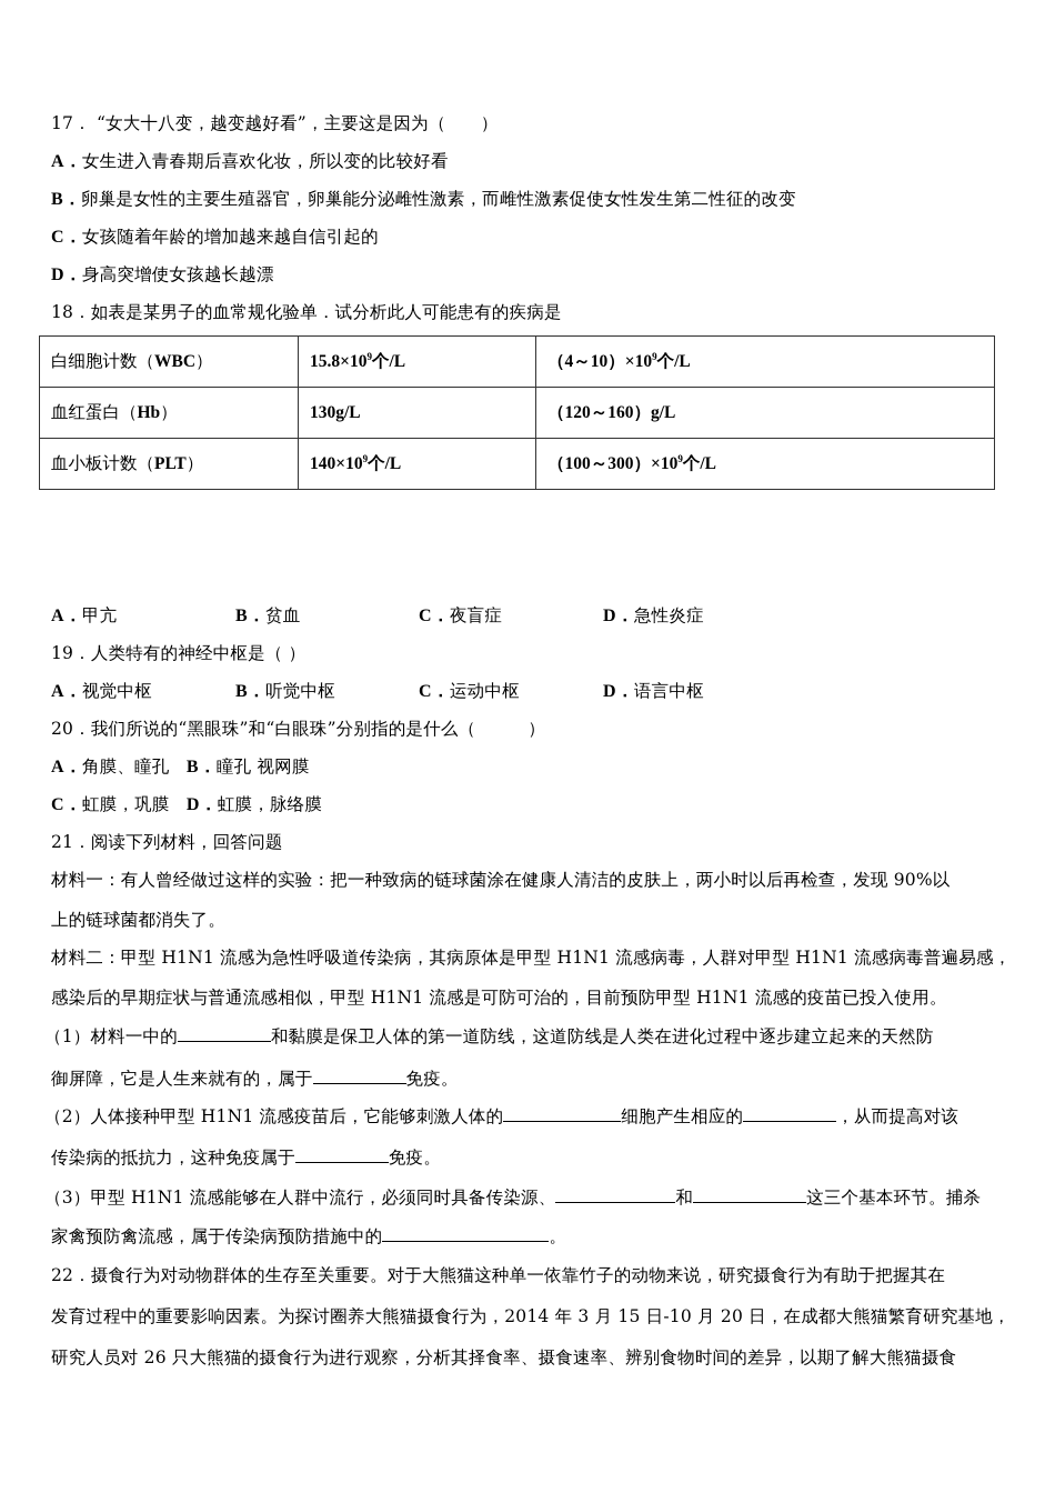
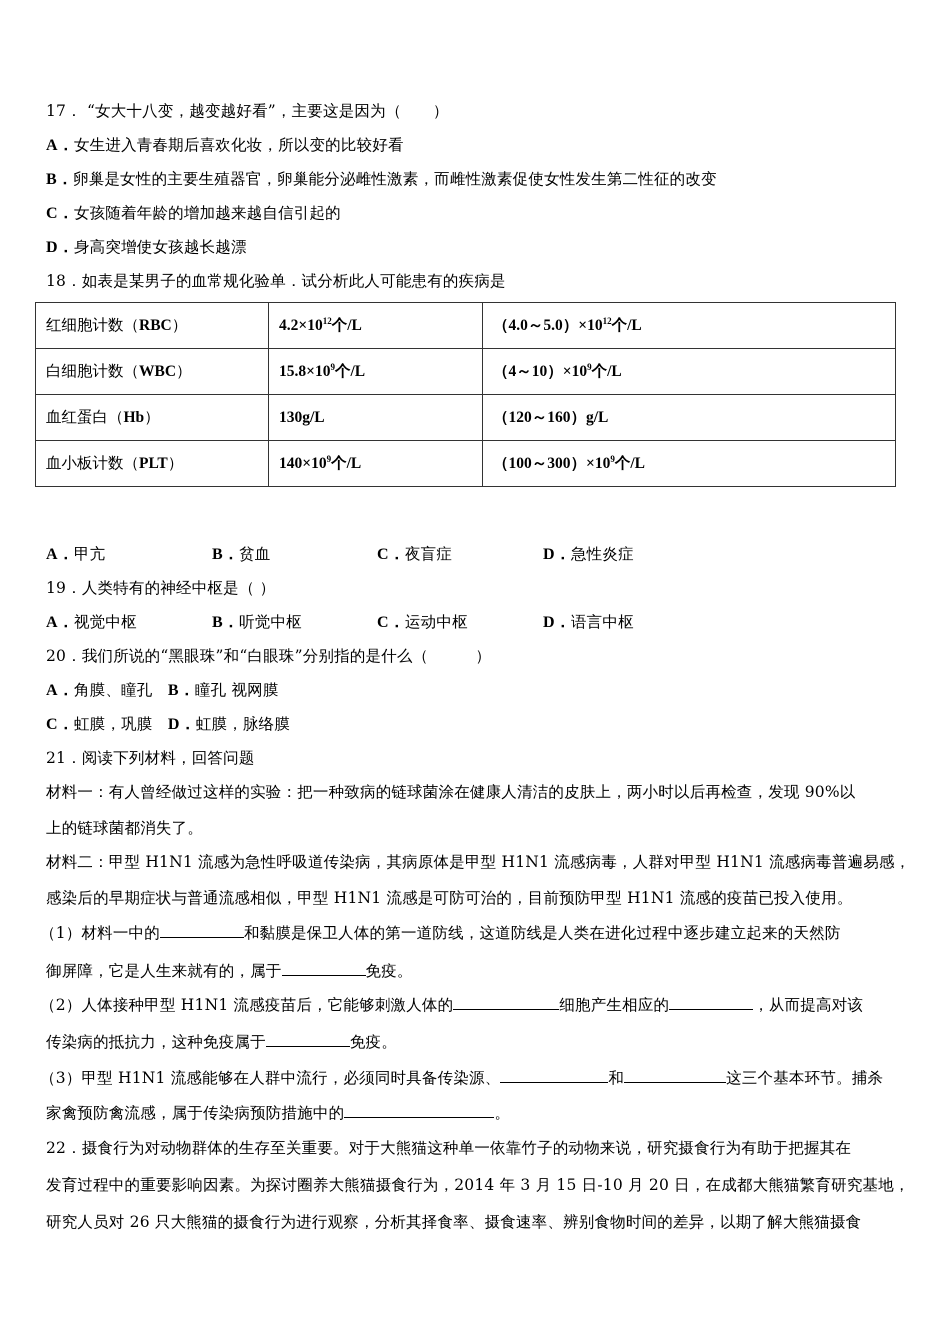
  17． “女大十八变，越变越好看”，主要这是因为（ ）
  A．女生进入青春期后喜欢化妆，所以变的比较好看
  B．卵巢是女性的主要生殖器官，卵巢能分泌雌性激素，而雌性激素促使女性发生第二性征的改变
  C．女孩随着年龄的增加越来越自信引起的
  D．身高突增使女孩越长越漂
  18．如表是某男子的血常规化验单．试分析此人可能患有的疾病是
+ 红细胞计数（RBC）	4.2×1012个/L	（4.0～5.0）×1012个/L
  白细胞计数（WBC）	15.8×109个/L	（4～10）×109个/L
  血红蛋白（Hb）	130g/L	（120～160）g/L
  血小板计数（PLT）	140×109个/L	（100～300）×109个/L
  A．甲亢
  B．贫血
  C．夜盲症
  D．急性炎症
  19．人类特有的神经中枢是（ ）
  A．视觉中枢
  B．听觉中枢
  C．运动中枢
  D．语言中枢
  20．我们所说的“黑眼珠”和“白眼珠”分别指的是什么（ ）
  A．角膜、瞳孔 B．瞳孔 视网膜
  C．虹膜，巩膜 D．虹膜，脉络膜
  21．阅读下列材料，回答问题
  材料一：有人曾经做过这样的实验：把一种致病的链球菌涂在健康人清洁的皮肤上，两小时以后再检查，发现 90%以
  上的链球菌都消失了。
  材料二：甲型 H1N1 流感为急性呼吸道传染病，其病原体是甲型 H1N1 流感病毒，人群对甲型 H1N1 流感病毒普遍易感，
  感染后的早期症状与普通流感相似，甲型 H1N1 流感是可防可治的，目前预防甲型 H1N1 流感的疫苗已投入使用。
  （1）材料一中的 和黏膜是保卫人体的第一道防线，这道防线是人类在进化过程中逐步建立起来的天然防
  御屏障，它是人生来就有的，属于 免疫。
  （2）人体接种甲型 H1N1 流感疫苗后，它能够刺激人体的 细胞产生相应的 ，从而提高对该
  传染病的抵抗力，这种免疫属于 免疫。
  （3）甲型 H1N1 流感能够在人群中流行，必须同时具备传染源、 和 这三个基本环节。捕杀
  家禽预防禽流感，属于传染病预防措施中的 。
  22．摄食行为对动物群体的生存至关重要。对于大熊猫这种单一依靠竹子的动物来说，研究摄食行为有助于把握其在
  发育过程中的重要影响因素。为探讨圈养大熊猫摄食行为，2014 年 3 月 15 日-10 月 20 日，在成都大熊猫繁育研究基地，
  研究人员对 26 只大熊猫的摄食行为进行观察，分析其择食率、摄食速率、辨别食物时间的差异，以期了解大熊猫摄食
